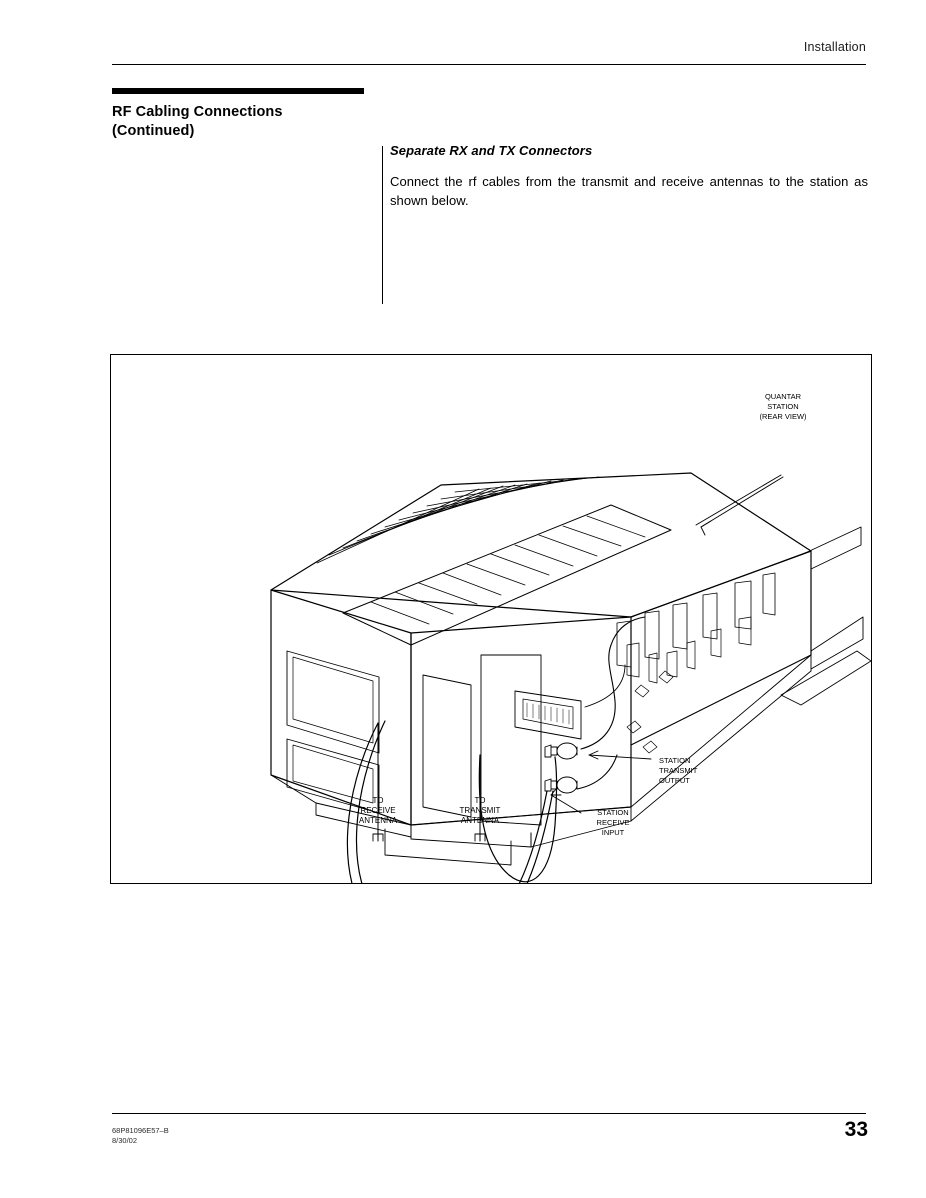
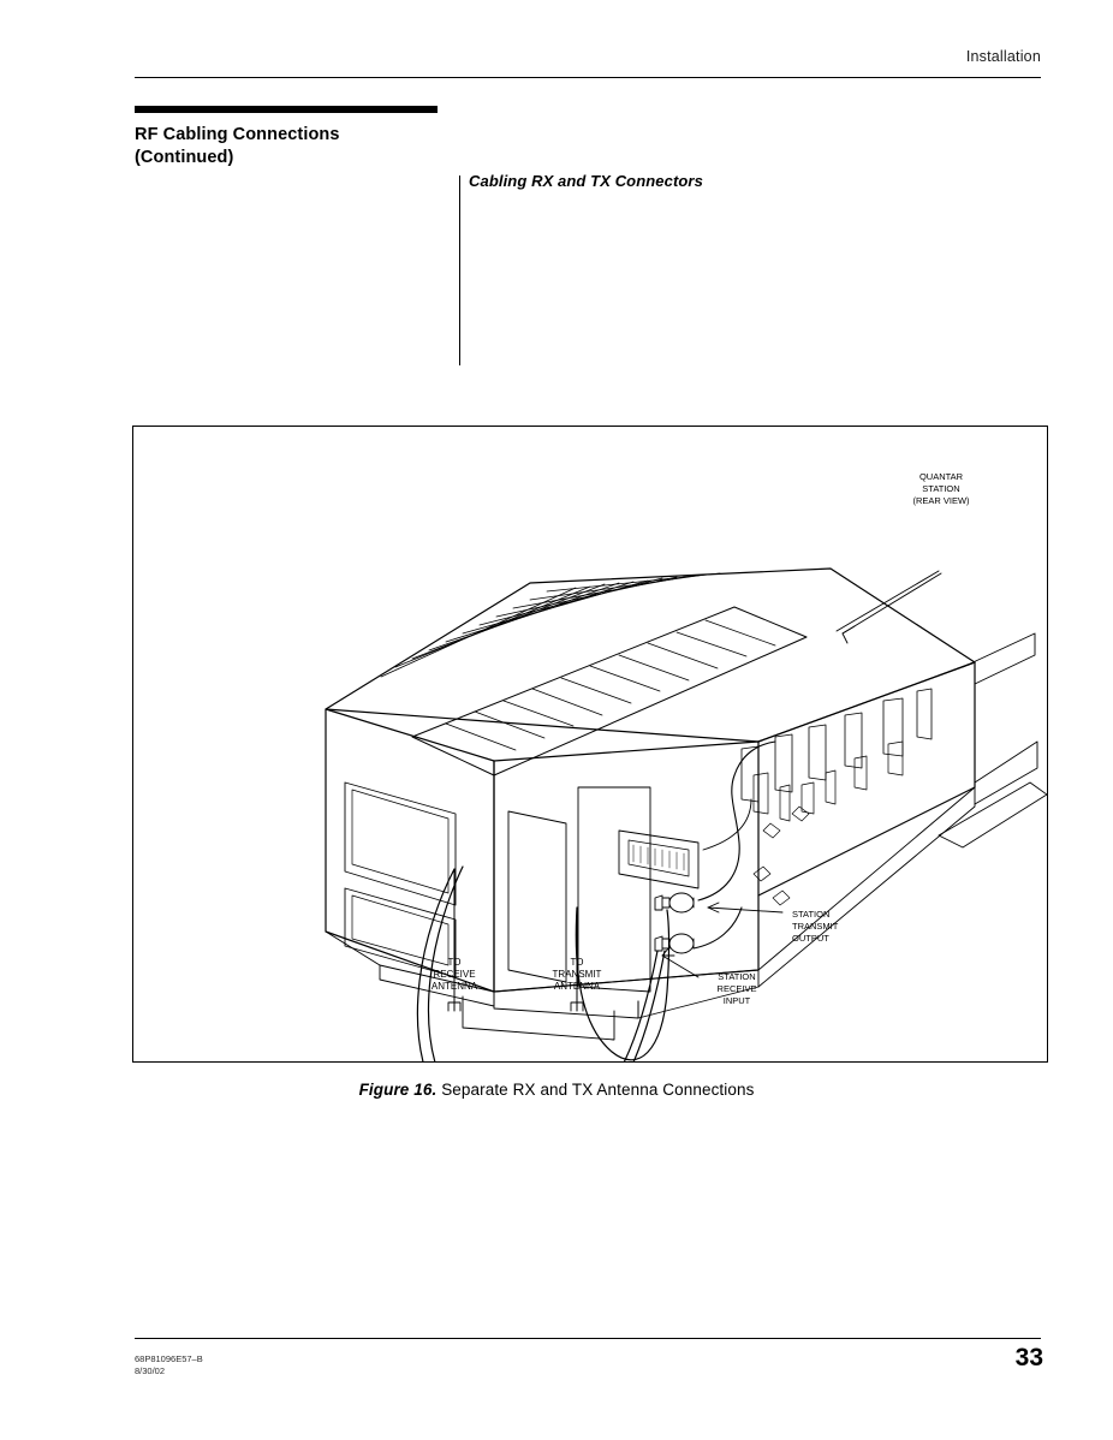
  Installation
  RF Cabling Connections
  (Continued)
- Separate RX and TX Connectors
+ Cabling RX and TX Connectors
- Connect the rf cables from the transmit and receive antennas to the station as shown below.
  TO
  RECEIVE
  ANTENNA
  TO
  TRANSMIT
  ANTENNA
  QUANTAR
  STATION
  (REAR VIEW)
  STATION
  TRANSMIT
  OUTPUT
  STATION
  RECEIVE
  INPUT
+ Figure 16. Separate RX and TX Antenna Connections
  68P81096E57–B
  8/30/02
  33
